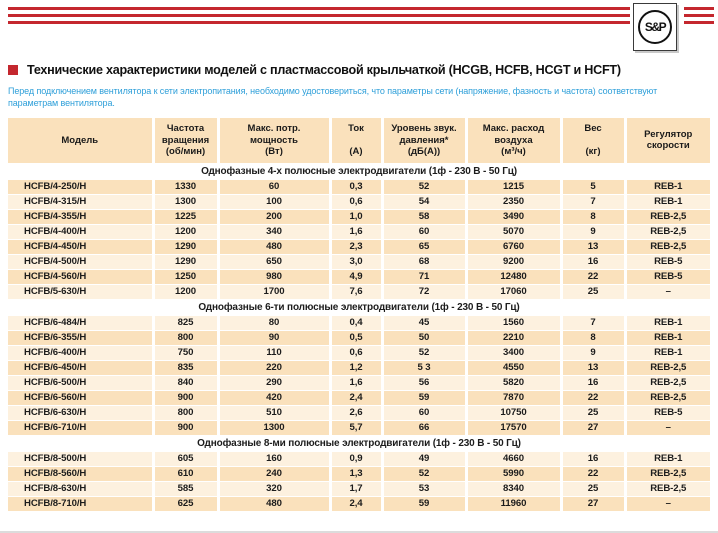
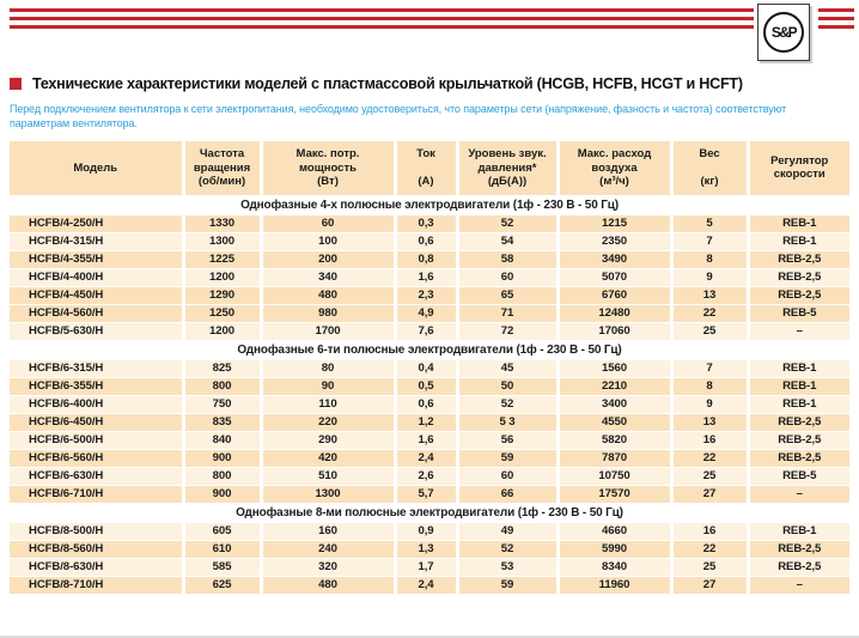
  S&P
  Технические характеристики моделей с пластмассовой крыльчаткой (HCGB, HCFB, HCGT и HCFT)
  Перед подключением вентилятора к сети электропитания, необходимо удостовериться, что параметры сети (напряжение, фазность и частота) соответствуют
  параметрам вентилятора.
  Модель	Частотавращения(об/мин)	Макс. потр.мощность(Вт)	Ток (А)	Уровень звук.давления*(дБ(А))	Макс. расходвоздуха(м³/ч)	Вес (кг)	Регуляторскорости
  Однофазные 4-х полюсные электродвигатели (1ф - 230 В - 50 Гц)
  HCFB/4-250/H	1330	60	0,3	52	1215	5	REB-1
  HCFB/4-315/H	1300	100	0,6	54	2350	7	REB-1
- HCFB/4-355/H	1225	200	1,0	58	3490	8	REB-2,5
+ HCFB/4-355/H	1225	200	0,8	58	3490	8	REB-2,5
  HCFB/4-400/H	1200	340	1,6	60	5070	9	REB-2,5
  HCFB/4-450/H	1290	480	2,3	65	6760	13	REB-2,5
- HCFB/4-500/H	1290	650	3,0	68	9200	16	REB-5
  HCFB/4-560/H	1250	980	4,9	71	12480	22	REB-5
  HCFB/5-630/H	1200	1700	7,6	72	17060	25	–
  Однофазные 6-ти полюсные электродвигатели (1ф - 230 В - 50 Гц)
- HCFB/6-484/H	825	80	0,4	45	1560	7	REB-1
+ HCFB/6-315/H	825	80	0,4	45	1560	7	REB-1
  HCFB/6-355/H	800	90	0,5	50	2210	8	REB-1
  HCFB/6-400/H	750	110	0,6	52	3400	9	REB-1
  HCFB/6-450/H	835	220	1,2	5 3	4550	13	REB-2,5
  HCFB/6-500/H	840	290	1,6	56	5820	16	REB-2,5
  HCFB/6-560/H	900	420	2,4	59	7870	22	REB-2,5
  HCFB/6-630/H	800	510	2,6	60	10750	25	REB-5
  HCFB/6-710/H	900	1300	5,7	66	17570	27	–
  Однофазные 8-ми полюсные электродвигатели (1ф - 230 В - 50 Гц)
  HCFB/8-500/H	605	160	0,9	49	4660	16	REB-1
  HCFB/8-560/H	610	240	1,3	52	5990	22	REB-2,5
  HCFB/8-630/H	585	320	1,7	53	8340	25	REB-2,5
  HCFB/8-710/H	625	480	2,4	59	11960	27	–
